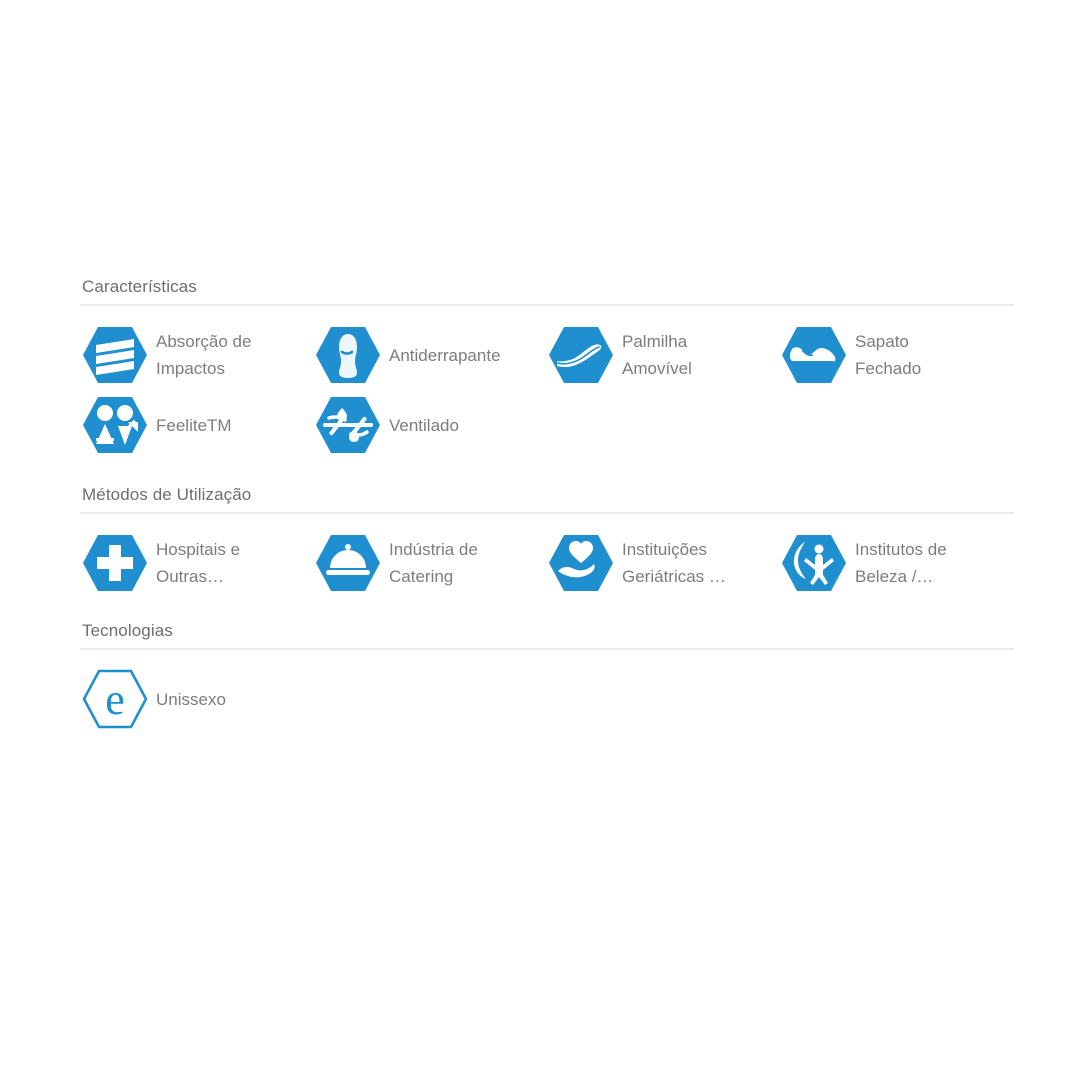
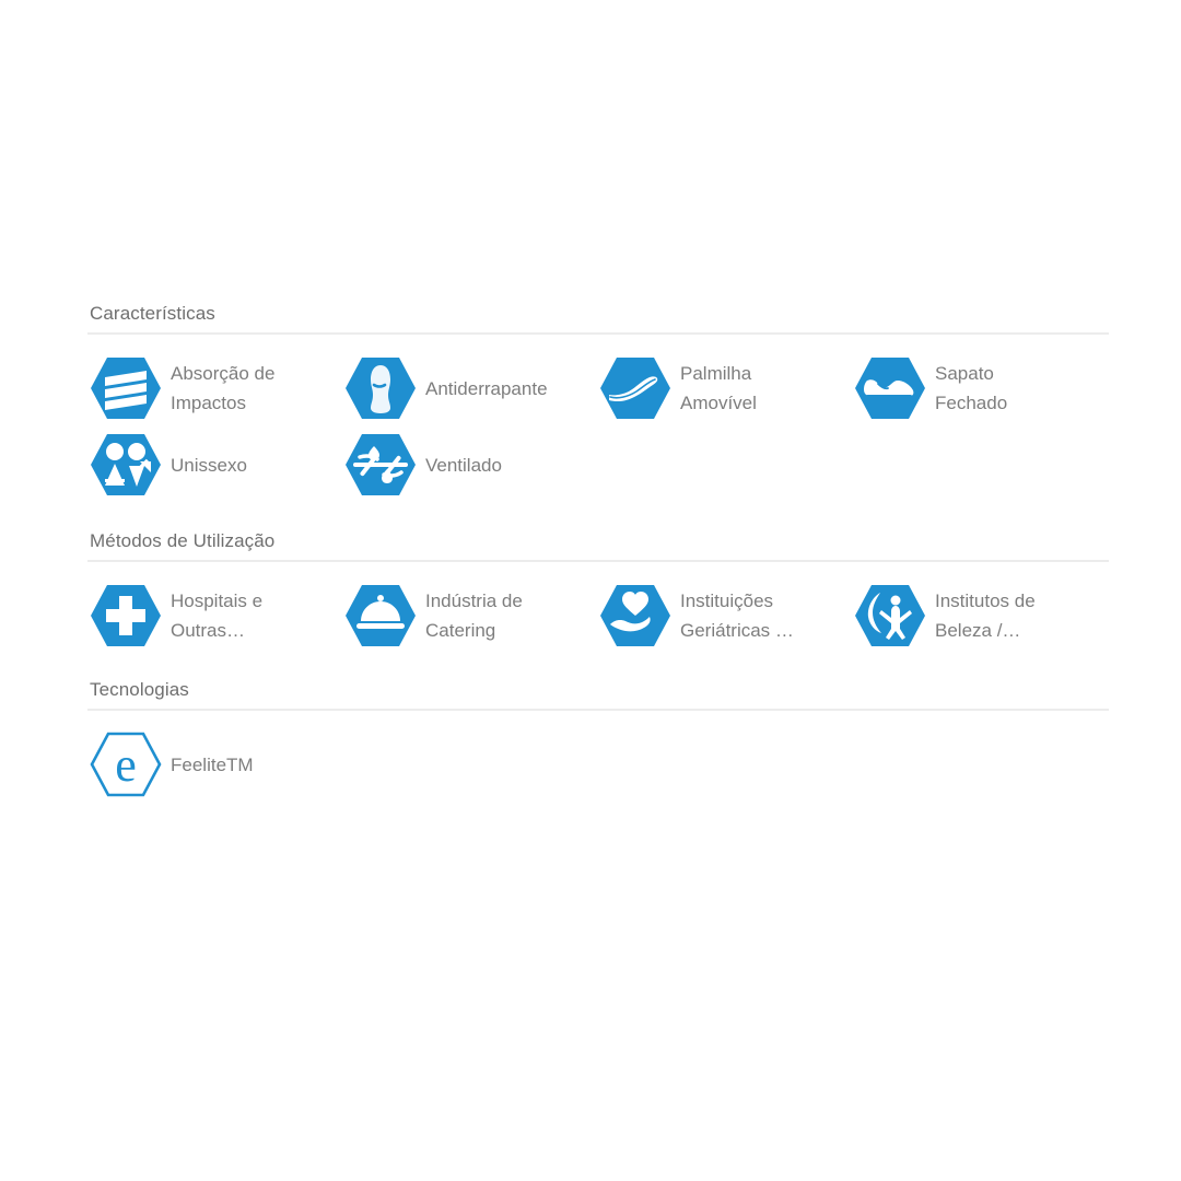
  Características
  Absorção de
  Impactos
  Antiderrapante
  Palmilha
  Amovível
  Sapato
  Fechado
- FeeliteTM
+ Unissexo
  Ventilado
  Métodos de Utilização
  Hospitais e
  Outras…
  Indústria de
  Catering
  Instituições
  Geriátricas …
  Institutos de
  Beleza /…
  Tecnologias
  e
- Unissexo
+ FeeliteTM
